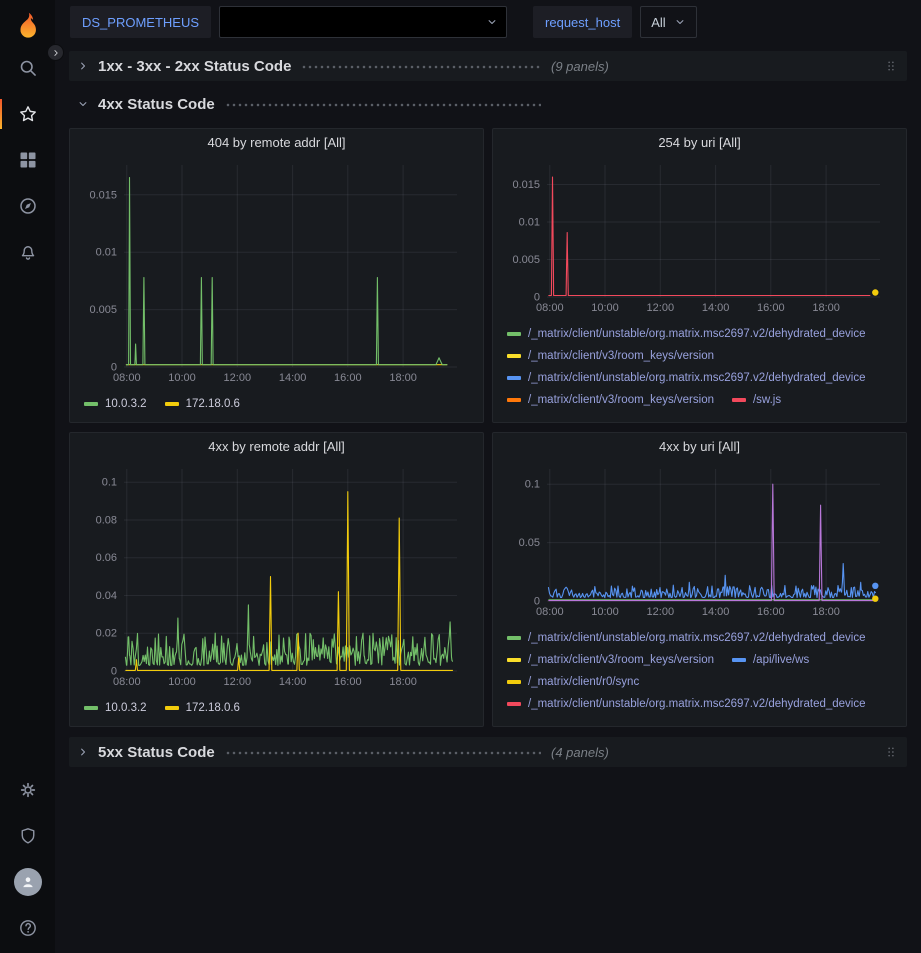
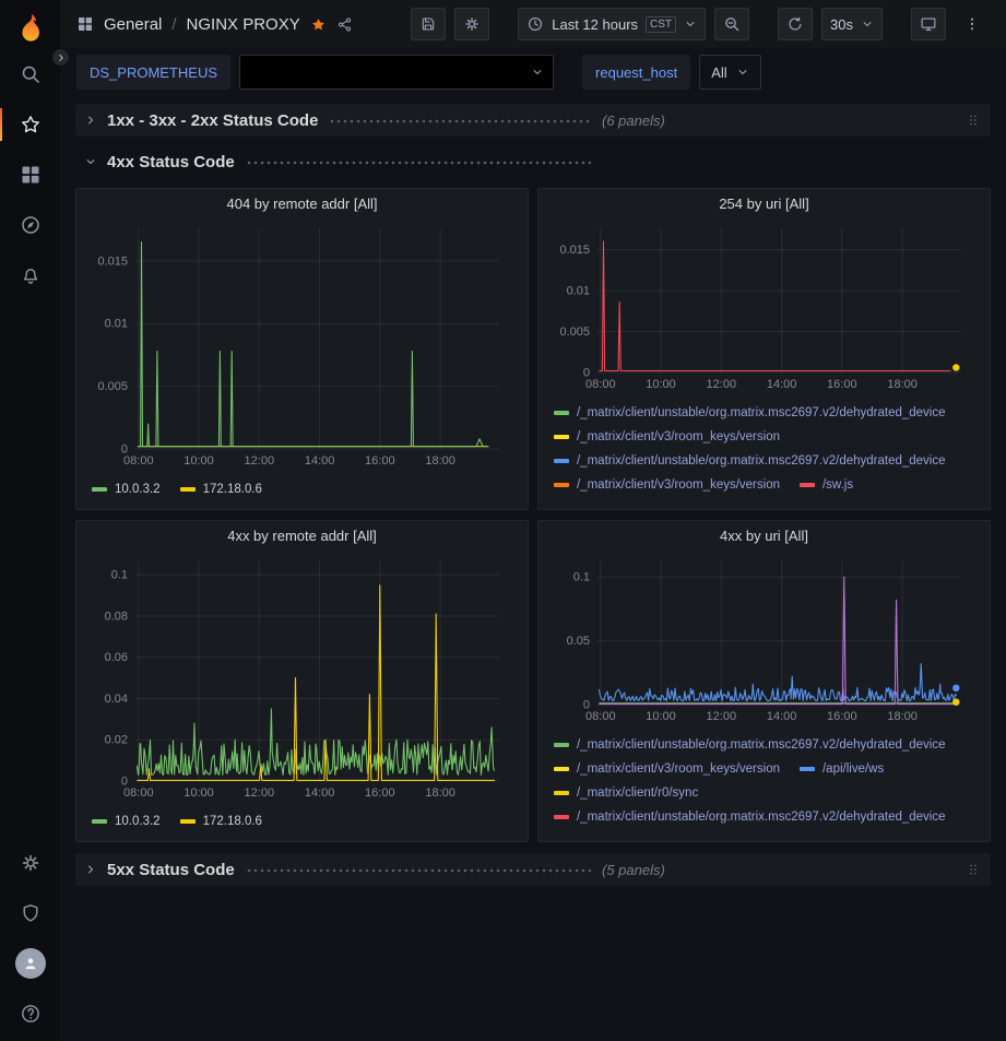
+ General
+ /
+ NGINX PROXY
+ Last 12 hours
+ CST
+ 30s
  DS_PROMETHEUS
  request_host
  All
  1xx - 3xx - 2xx Status Code
- (9 panels)
+ (6 panels)
  4xx Status Code
  404 by remote addr [All]
  08:00
  10:00
  12:00
  14:00
  16:00
  18:00
  0
  0.005
  0.01
  0.015
  10.0.3.2
  172.18.0.6
  254 by uri [All]
  08:00
  10:00
  12:00
  14:00
  16:00
  18:00
  0
  0.005
  0.01
  0.015
  /_matrix/client/unstable/org.matrix.msc2697.v2/dehydrated_device
  /_matrix/client/v3/room_keys/version
  /_matrix/client/unstable/org.matrix.msc2697.v2/dehydrated_device
  /_matrix/client/v3/room_keys/version
  /sw.js
  4xx by remote addr [All]
  08:00
  10:00
  12:00
  14:00
  16:00
  18:00
  0
  0.02
  0.04
  0.06
  0.08
  0.1
  10.0.3.2
  172.18.0.6
  4xx by uri [All]
  08:00
  10:00
  12:00
  14:00
  16:00
  18:00
  0
  0.05
  0.1
  /_matrix/client/unstable/org.matrix.msc2697.v2/dehydrated_device
  /_matrix/client/v3/room_keys/version
  /api/live/ws
  /_matrix/client/r0/sync
  /_matrix/client/unstable/org.matrix.msc2697.v2/dehydrated_device
  5xx Status Code
- (4 panels)
+ (5 panels)
